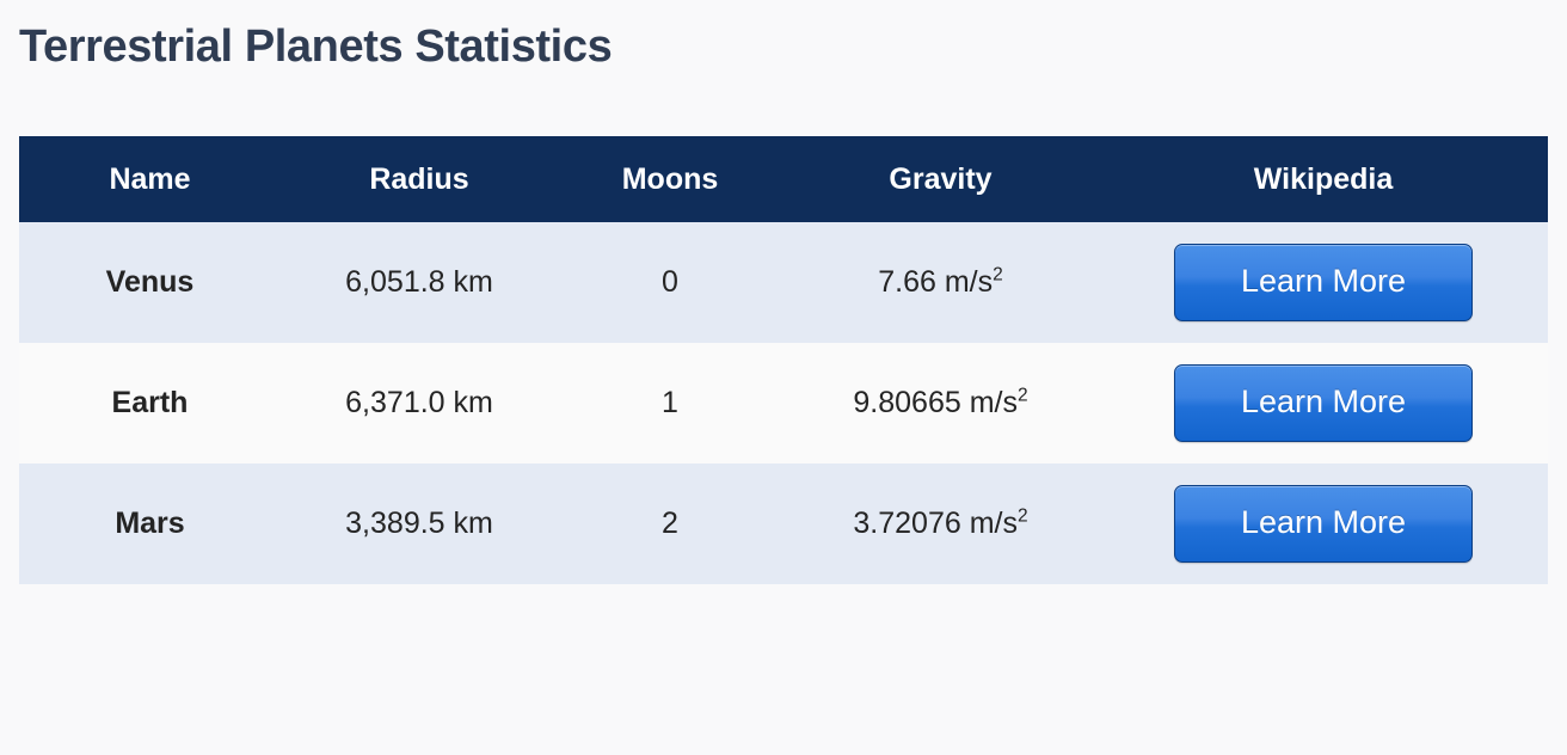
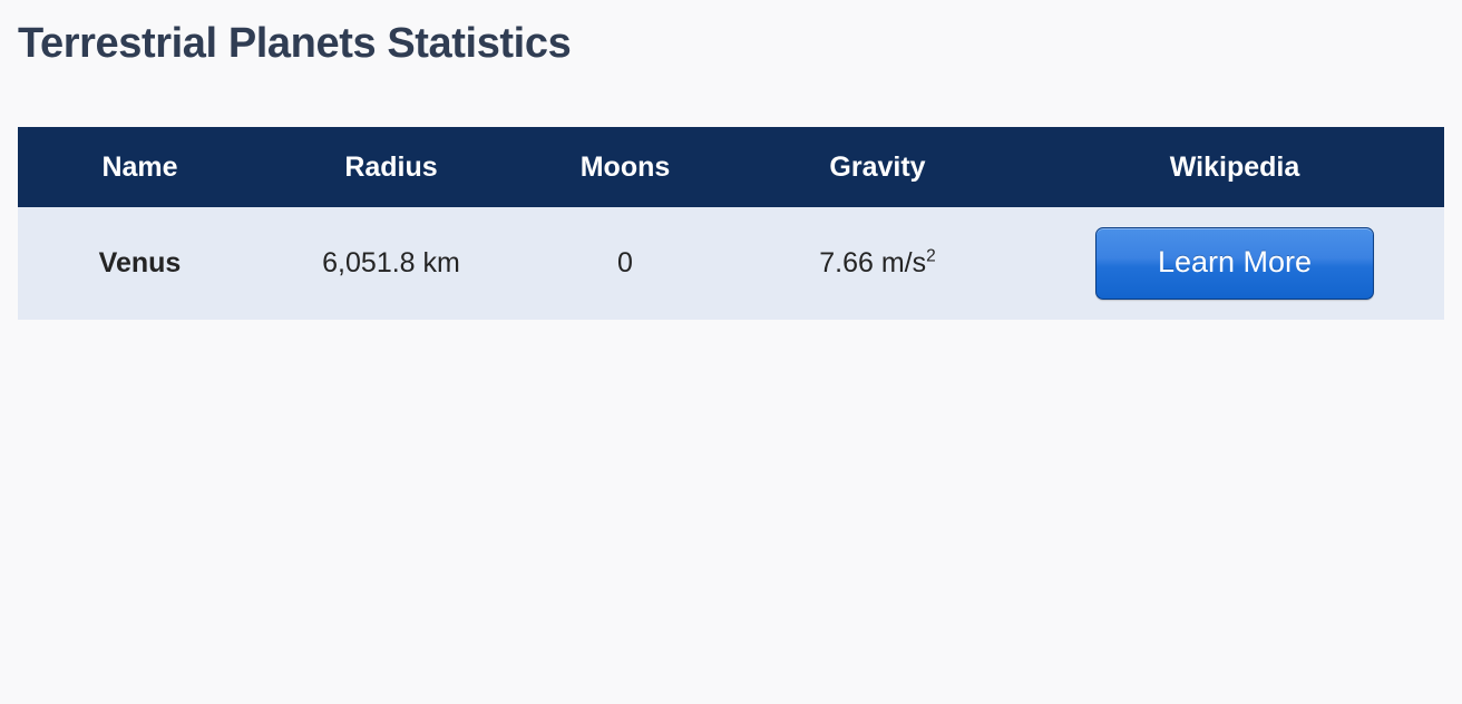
  Terrestrial Planets Statistics
  Name	Radius	Moons	Gravity	Wikipedia
  Venus	6,051.8 km	0	7.66 m/s2	Learn More
- Earth	6,371.0 km	1	9.80665 m/s2	Learn More
- Mars	3,389.5 km	2	3.72076 m/s2	Learn More
